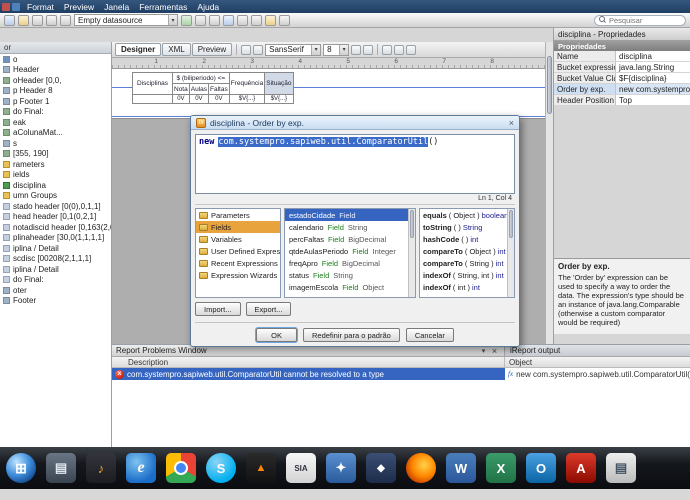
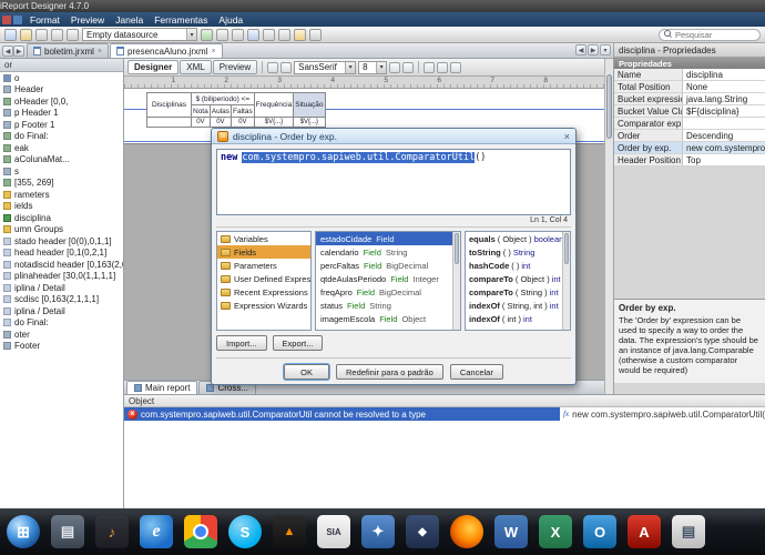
+ iReport Designer 4.7.0
  Format
  Preview
  Janela
  Ferramentas
  Ajuda
  Empty datasource
  Pesquisar
+ boletim.jrxml
+ presencaAluno.jrxml
  or
  o
  Header
  oHeader [0,0,
- p Header 8
+ p Header 1
  p Footer 1
  do Final:
  eak
  aColunaMat...
  s
- [355, 190]
+ [355, 269]
  rameters
  ields
  disciplina
  umn Groups
  stado header [0(0),0,1,1]
  head header [0,1(0,2,1]
  notadiscid header [0,163(2,
  plinaheader [30,0(1,1,1,1]
  iplina / Detail
- scdisc [00208(2,1,1,1]
+ scdisc [0,163(2,1,1,1]
  iplina / Detail
  do Final:
  oter
  Footer
  Designer
  XML
  Preview
  SansSerif
  8
+ Main report
+ Cross...
  disciplina - Propriedades
  Propriedades
  Name
  disciplina
+ Total Position
+ None
  Bucket expressio
  java.lang.String
  Bucket Value Cla
  $F{disciplina}
+ Comparator exp.
+ Order
+ Descending
  Order by exp.
  Header Position
  Top
  Order by exp.
  The 'Order by' expression can be used to specify a way to order the data. The expression's type should be an instance of java.lang.Comparable (otherwise a custom comparator would be required)
- Report Problems Window
- iReport output
- Description
  Object
  com.systempro.sapiweb.util.ComparatorUtil cannot be resolved to a type
  new com.systempro.sapiweb.util.ComparatorUtil(
  ⊞
  ▤
  ♪
  e
  S
  ▲
  SIA
  ✦
  ◆
  W
  X
  O
  A
  ▤
  disciplina - Order by exp.
  new com.systempro.sapiweb.util.ComparatorUtil()
- Parameters
+ Variables
  Fields
- Variables
+ Parameters
  User Defined Expres
  Recent Expressions
  Expression Wizards
  estadoCidade
  Field
  calendario
  Field
  String
  percFaltas
  Field
  BigDecimal
  qtdeAulasPeriodo
  Field
  Integer
  freqApro
  Field
  BigDecimal
  status
  Field
  String
  imagemEscola
  Field
  Object
  equals
  ( Object )
  boolea
  toString
  ( )
  String
  hashCode
  ( )
  int
  compareTo
  ( Object )
  int
  compareTo
  ( String )
  int
  indexOf
  ( String, int )
  int
  indexOf
  ( int )
  int
  Import...
  Export...
  OK
  Redefinir para o padrão
  Cancelar
